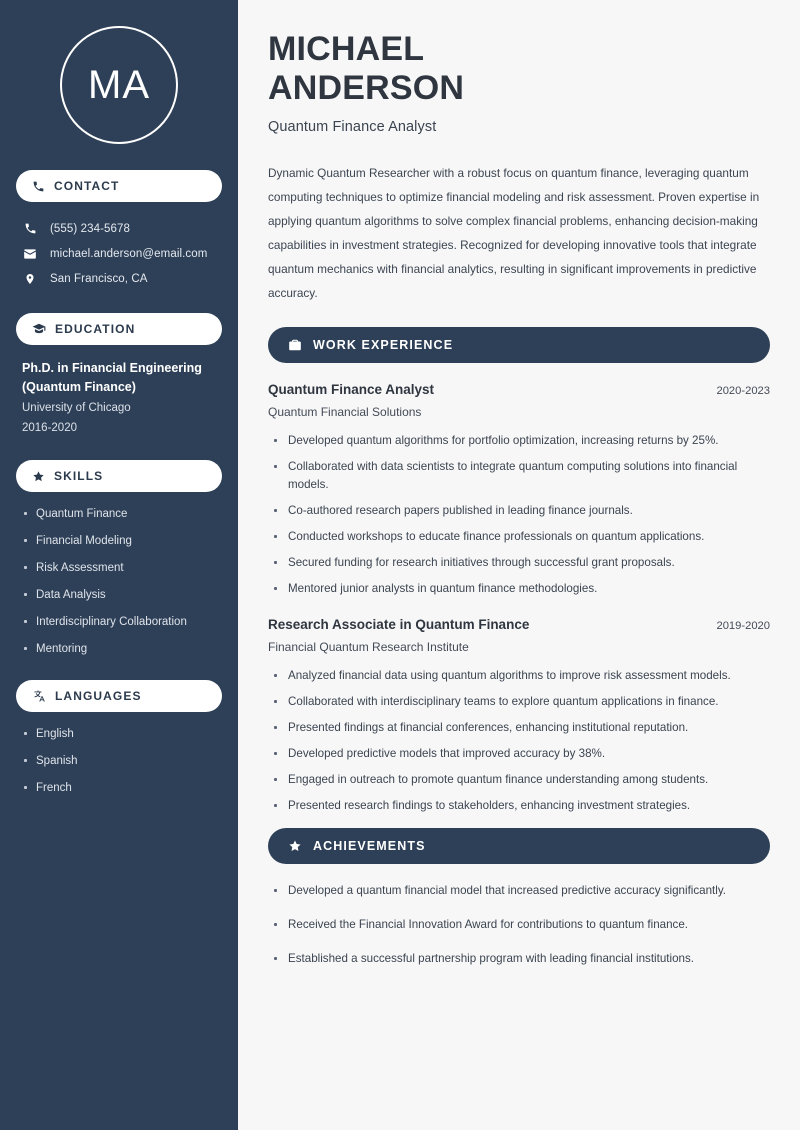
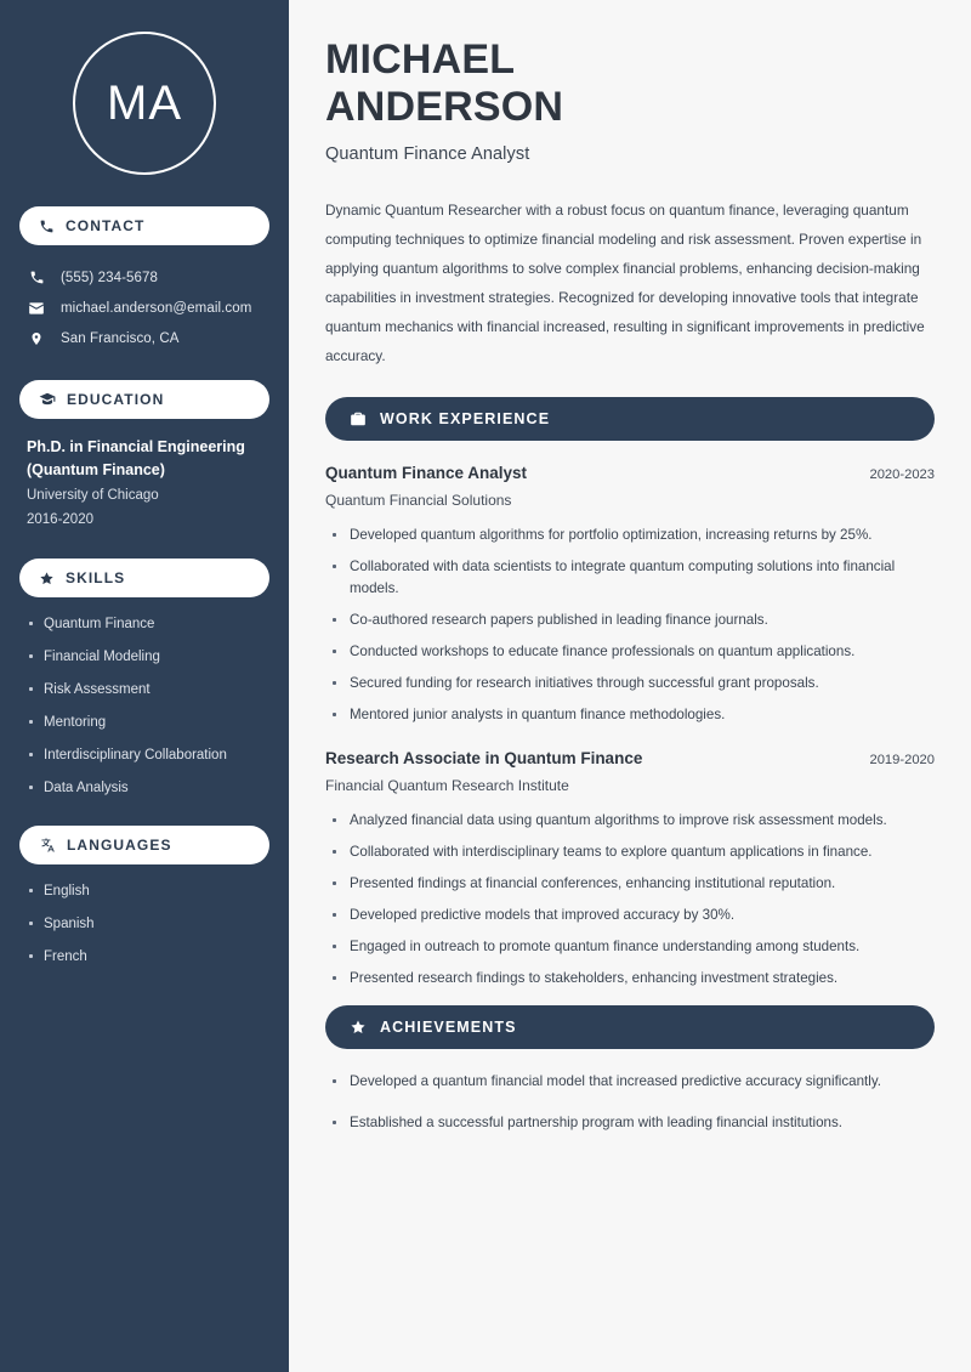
  MA
  CONTACT
  (555) 234-5678
  michael.anderson@email.com
  San Francisco, CA
  EDUCATION
  Ph.D. in Financial Engineering (Quantum Finance)
  University of Chicago
  2016-2020
  SKILLS
  Quantum Finance
  Financial Modeling
  Risk Assessment
- Data Analysis
+ Mentoring
  Interdisciplinary Collaboration
- Mentoring
+ Data Analysis
  LANGUAGES
  English
  Spanish
  French
  MICHAEL
  ANDERSON
  Quantum Finance Analyst
- Dynamic Quantum Researcher with a robust focus on quantum finance, leveraging quantum computing techniques to optimize financial modeling and risk assessment. Proven expertise in applying quantum algorithms to solve complex financial problems, enhancing decision-making capabilities in investment strategies. Recognized for developing innovative tools that integrate quantum mechanics with financial analytics, resulting in significant improvements in predictive accuracy.
+ Dynamic Quantum Researcher with a robust focus on quantum finance, leveraging quantum computing techniques to optimize financial modeling and risk assessment. Proven expertise in applying quantum algorithms to solve complex financial problems, enhancing decision-making capabilities in investment strategies. Recognized for developing innovative tools that integrate quantum mechanics with financial increased, resulting in significant improvements in predictive accuracy.
  WORK EXPERIENCE
  Quantum Finance Analyst
  2020-2023
  Quantum Financial Solutions
  Developed quantum algorithms for portfolio optimization, increasing returns by 25%.
  Collaborated with data scientists to integrate quantum computing solutions into financial models.
  Co-authored research papers published in leading finance journals.
  Conducted workshops to educate finance professionals on quantum applications.
  Secured funding for research initiatives through successful grant proposals.
  Mentored junior analysts in quantum finance methodologies.
  Research Associate in Quantum Finance
  2019-2020
  Financial Quantum Research Institute
  Analyzed financial data using quantum algorithms to improve risk assessment models.
  Collaborated with interdisciplinary teams to explore quantum applications in finance.
  Presented findings at financial conferences, enhancing institutional reputation.
- Developed predictive models that improved accuracy by 38%.
+ Developed predictive models that improved accuracy by 30%.
  Engaged in outreach to promote quantum finance understanding among students.
  Presented research findings to stakeholders, enhancing investment strategies.
  ACHIEVEMENTS
  Developed a quantum financial model that increased predictive accuracy significantly.
- Received the Financial Innovation Award for contributions to quantum finance.
  Established a successful partnership program with leading financial institutions.
